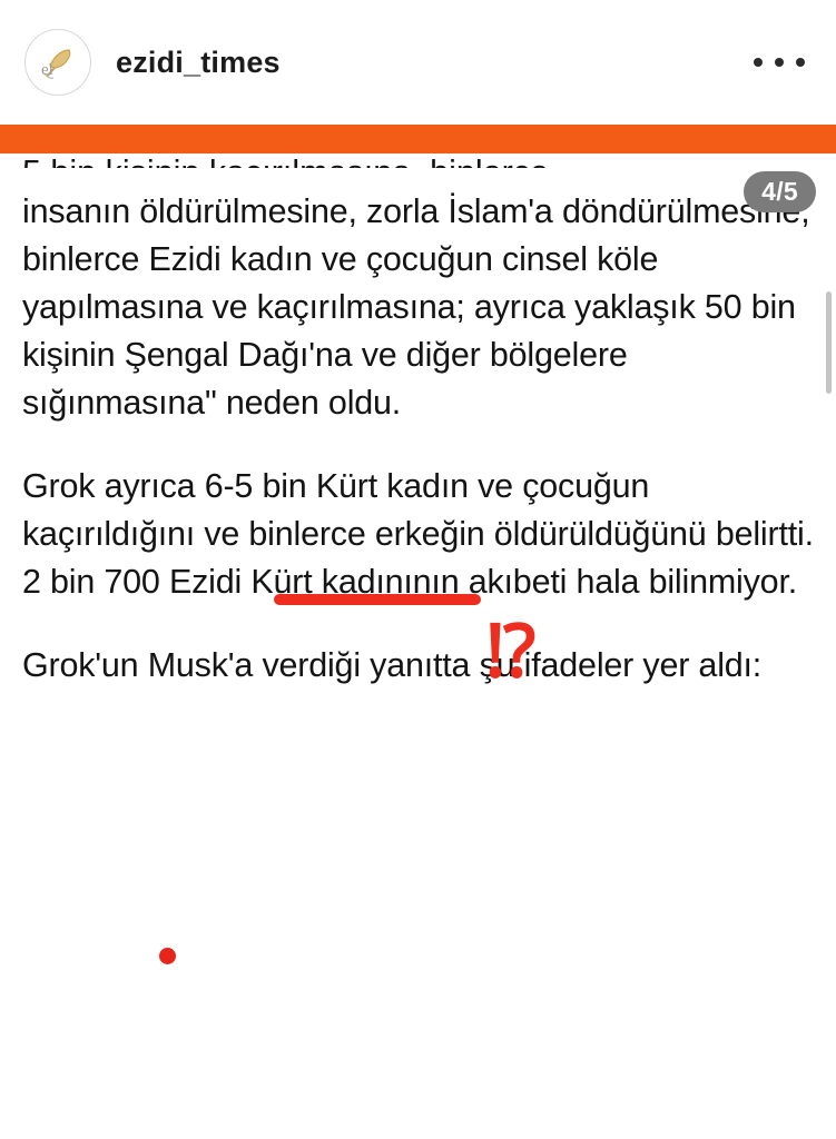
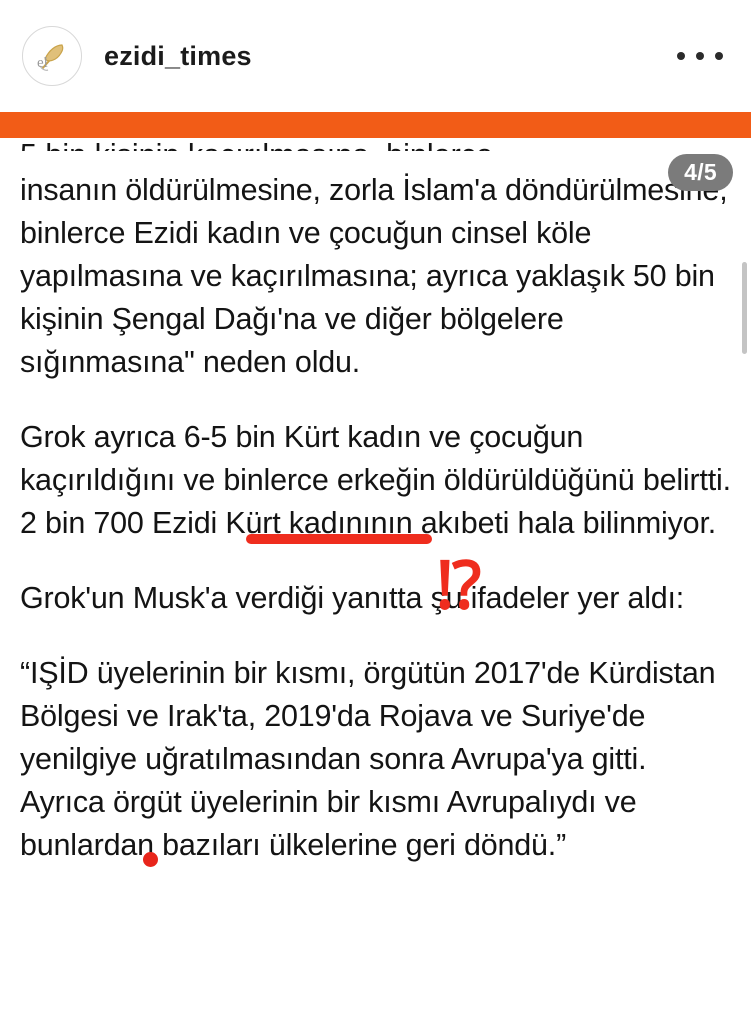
  el
  ezidi_times
  4/5
  insanın öldürülmesine, zorla İslam'a döndürülmes, binlerce Ezidi kadın ve çocuğun cinsel köle yapılmasına ve kaçırılmasına; ayrıca yaklaşık 50 bin kişinin Şengal Dağı'na ve diğer bölgelere sığınmasına" neden oldu.
  Grok ayrıca 6-5 bin Kürt kadın ve çocuğun kaçırıldığını ve binlerce erkeğin öldürüldüğünü belirtti. 2 bin 700 Ezidi Kürt kadınının akıbeti hala bilinmiyor.
  Grok'un Musk'a verdiği yanıtta şu ifadeler yer aldı:
+ “IŞİD üyelerinin bir kısmı, örgütün 2017'de Kürdistan Bölgesi ve Irak'ta, 2019'da Rojava ve Suriye'de yenilgiye uğratılmasından sonra Avrupa'ya gitti. Ayrıca örgüt üyelerinin bir kısmı Avrupalıydı ve bunlardan bazıları ülkelerine geri döndü.”
  ⁉
